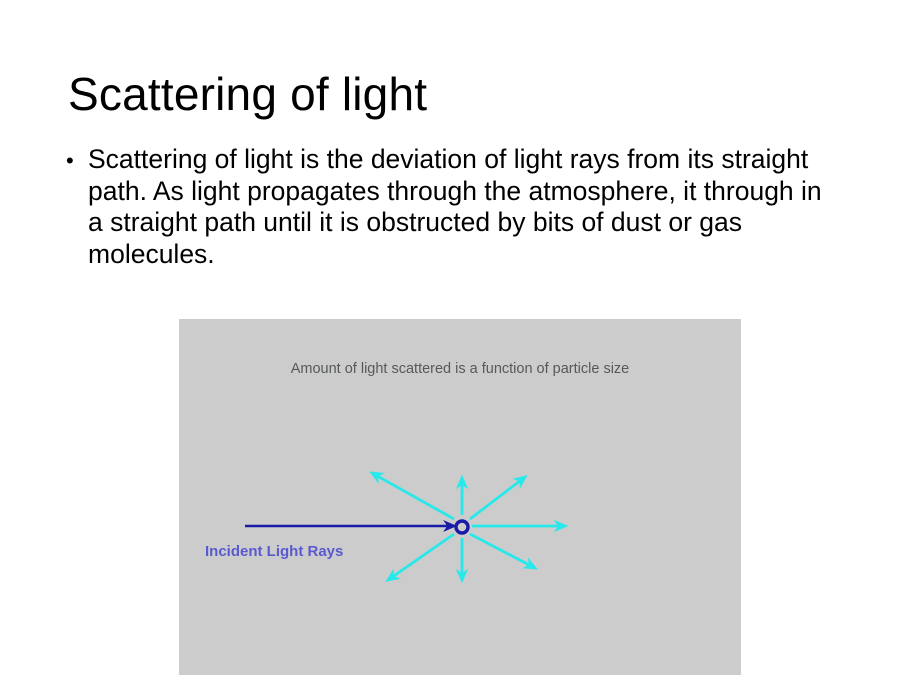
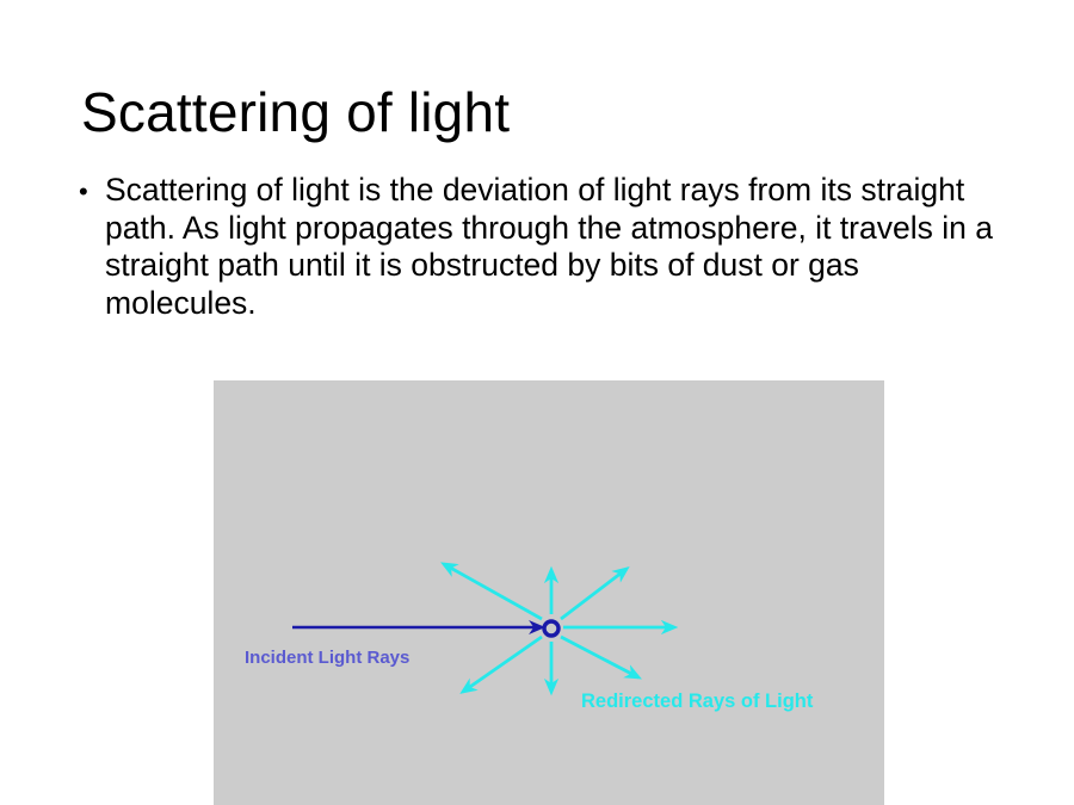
  Scattering of light
  •
- Scattering of light is the deviation of light rays from its straight path. As light propagates through the atmosphere, it through in a straight path until it is obstructed by bits of dust or gas molecules.
+ Scattering of light is the deviation of light rays from its straight path. As light propagates through the atmosphere, it travels in a straight path until it is obstructed by bits of dust or gas molecules.
- Amount of light scattered is a function of particle size
  Incident Light Rays
+ Redirected Rays of Light
